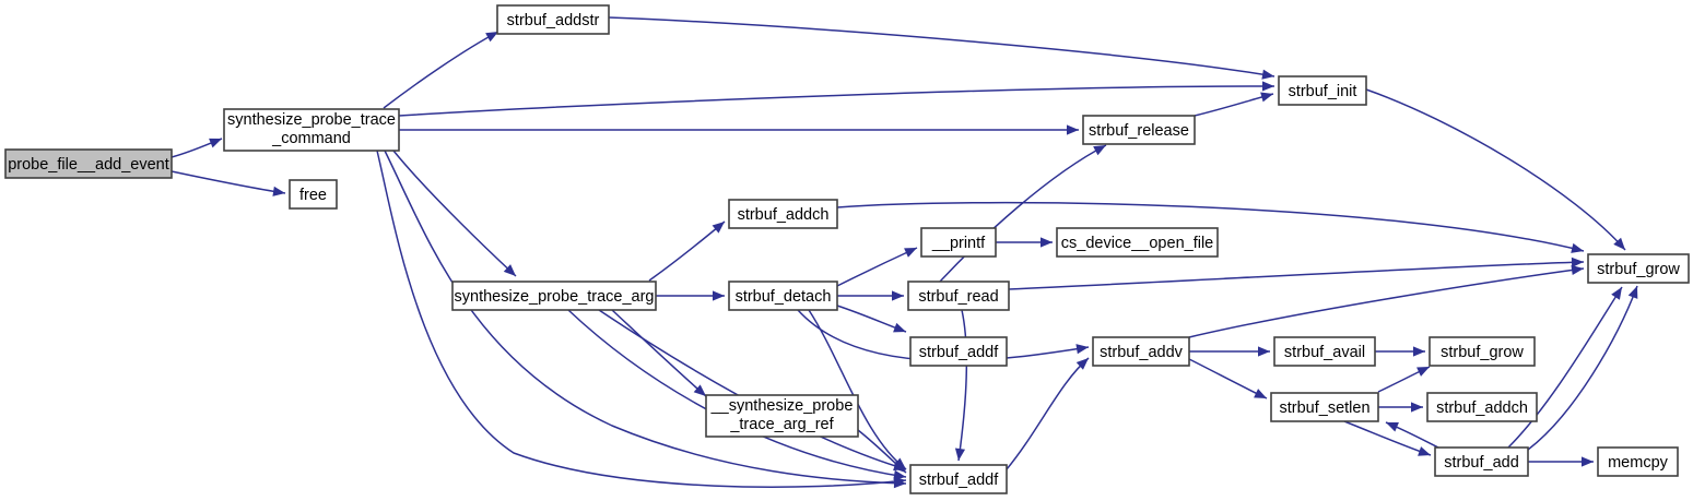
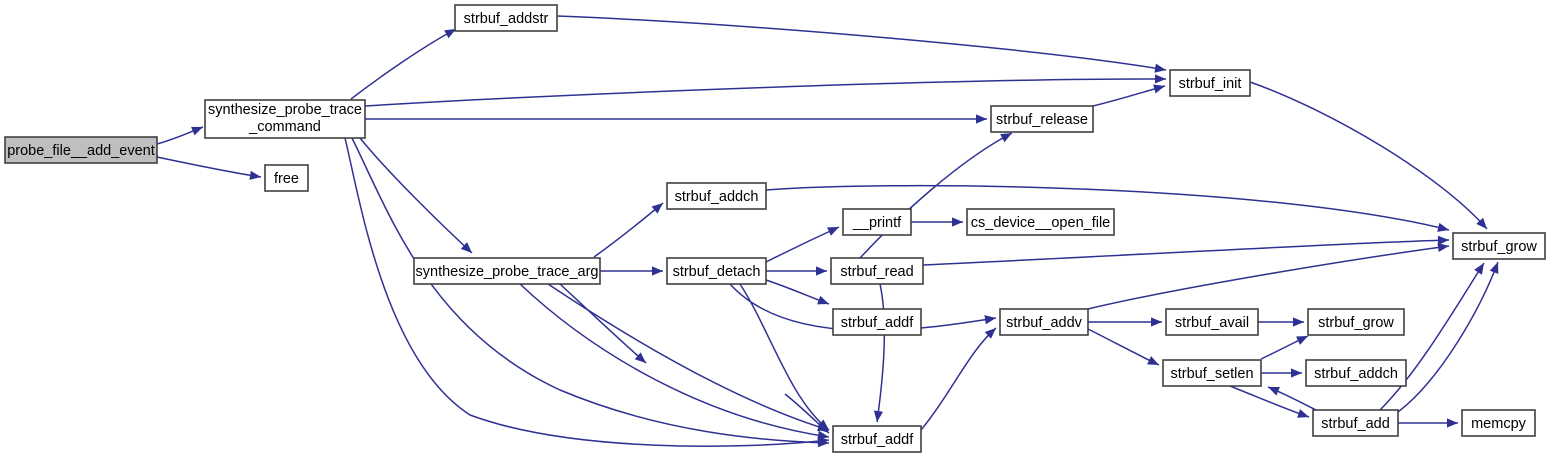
  probe_file__add_event
  synthesize_probe_trace _command
  free
  strbuf_addstr
  synthesize_probe_trace_arg
  strbuf_addch
  strbuf_detach
- __synthesize_probe _trace_arg_ref
  __printf
  strbuf_read
  strbuf_addf
  strbuf_addf
  cs_device__open_file
  strbuf_release
  strbuf_init
  strbuf_addv
  strbuf_avail
  strbuf_grow
  strbuf_setlen
  strbuf_addch
  strbuf_add
  memcpy
  strbuf_grow
